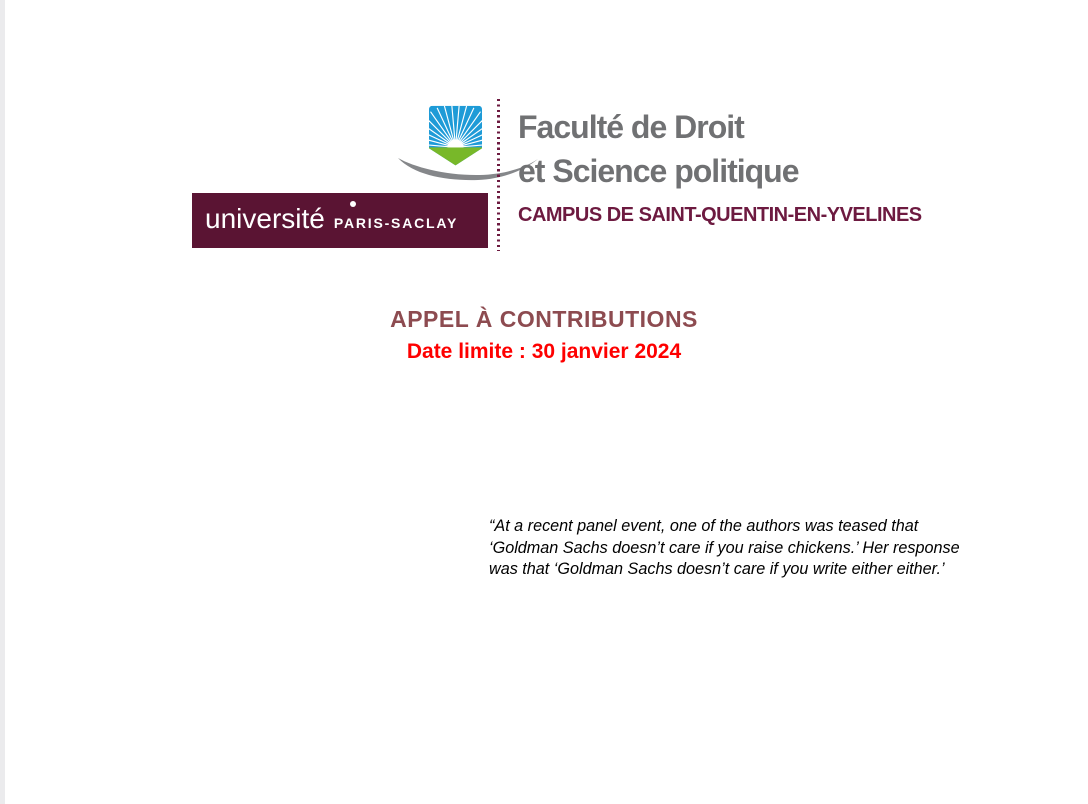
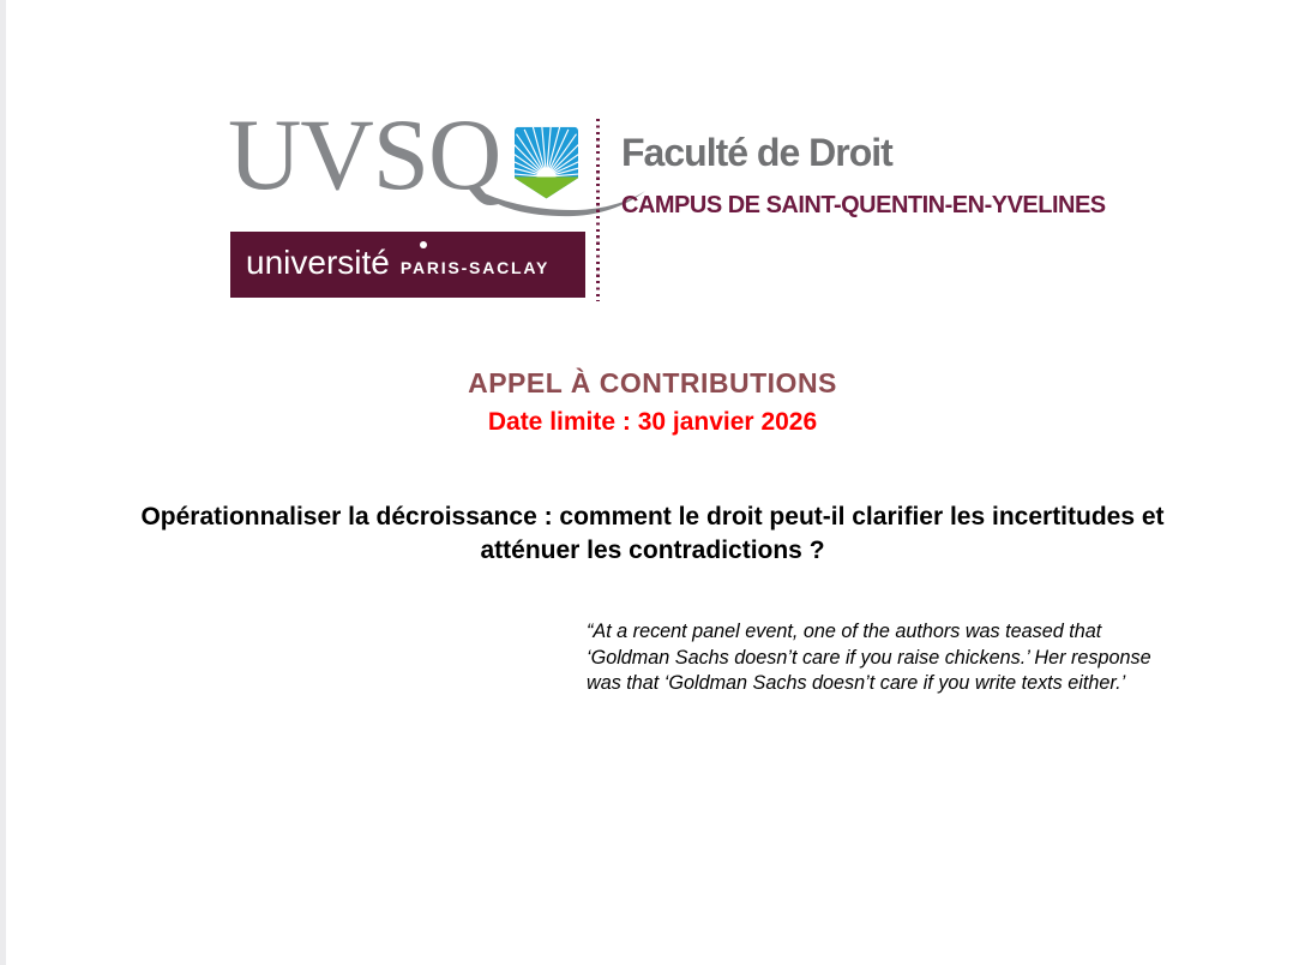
+ UVSQ
  université
  PARIS-SACLAY
  Faculté de Droit
- et Science politique
  CAMPUS DE SAINT-QUENTIN-EN-YVELINES
  APPEL À CONTRIBUTIONS
- Date limite : 30 janvier 2024
+ Date limite : 30 janvier 2026
+ Opérationnaliser la décroissance : comment le droit peut-il clarifier les incertitudes et atténuer les contradictions ?
- “At a recent panel event, one of the authors was teased that ‘Goldman Sachs doesn’t care if you raise chickens.’ Her response was that ‘Goldman Sachs doesn’t care if you write either either.’
+ “At a recent panel event, one of the authors was teased that ‘Goldman Sachs doesn’t care if you raise chickens.’ Her response was that ‘Goldman Sachs doesn’t care if you write texts either.’
